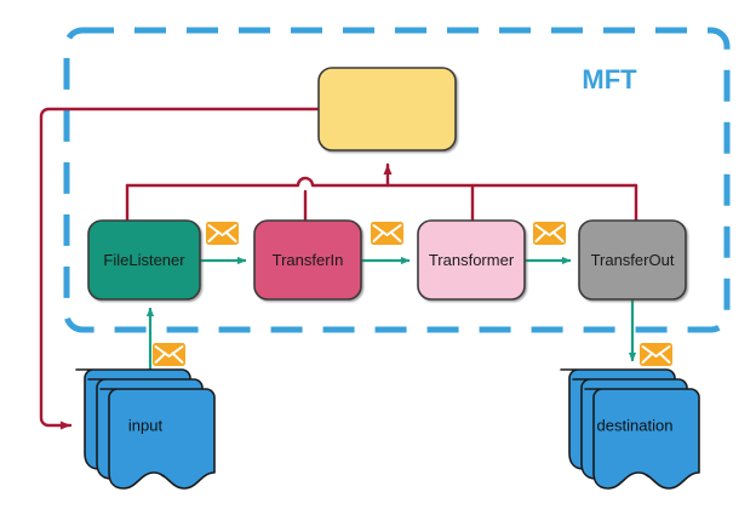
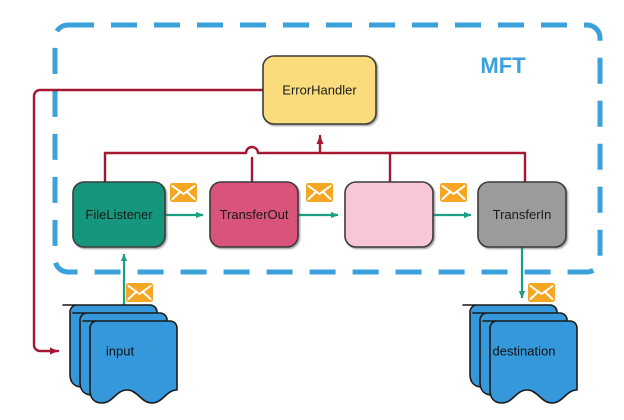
  MFT
+ ErrorHandler
  FileListener
- TransferIn
+ TransferOut
- Transformer
- TransferOut
+ TransferIn
  input
  destination
